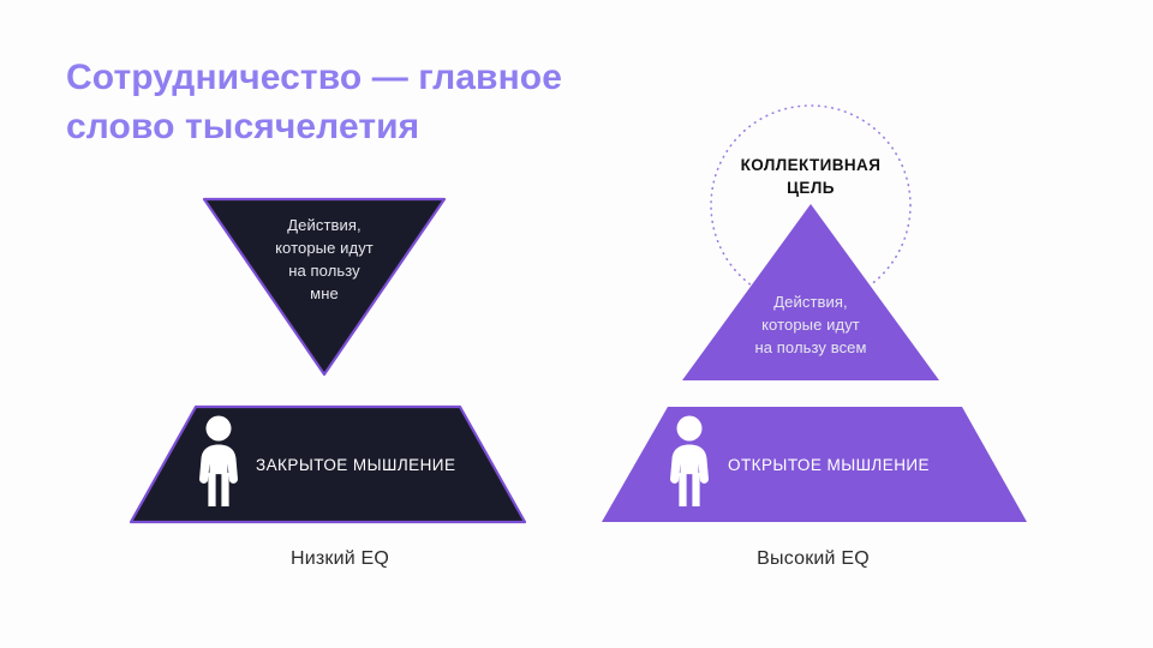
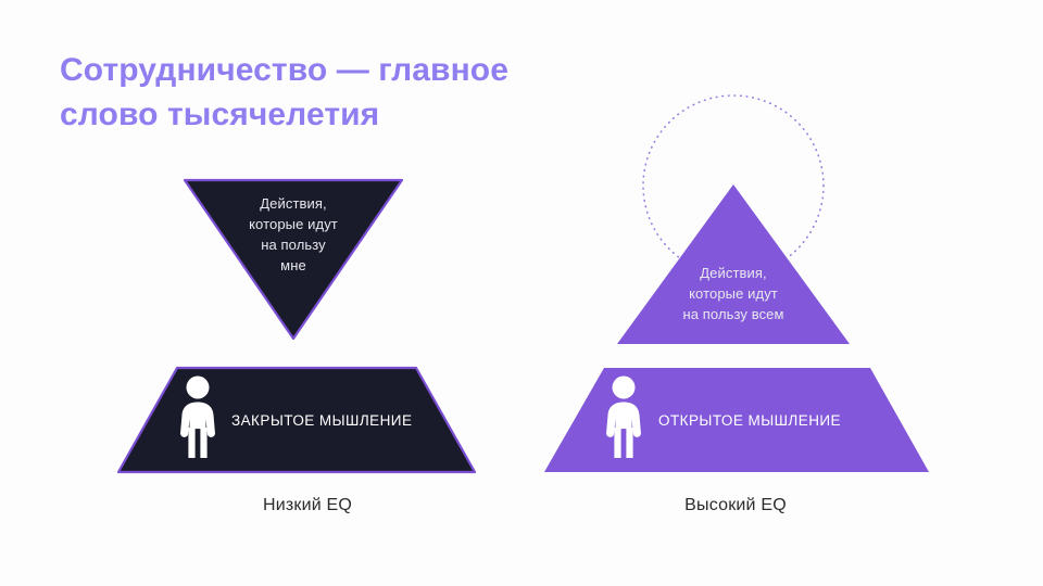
  Сотрудничество — главное
  слово тысячелетия
  Действия,
  которые идут
  на пользу
  мне
  ЗАКРЫТОЕ МЫШЛЕНИЕ
- КОЛЛЕКТИВНАЯ
- ЦЕЛЬ
  Действия,
  которые идут
  на пользу всем
  ОТКРЫТОЕ МЫШЛЕНИЕ
  Низкий EQ
  Высокий EQ
